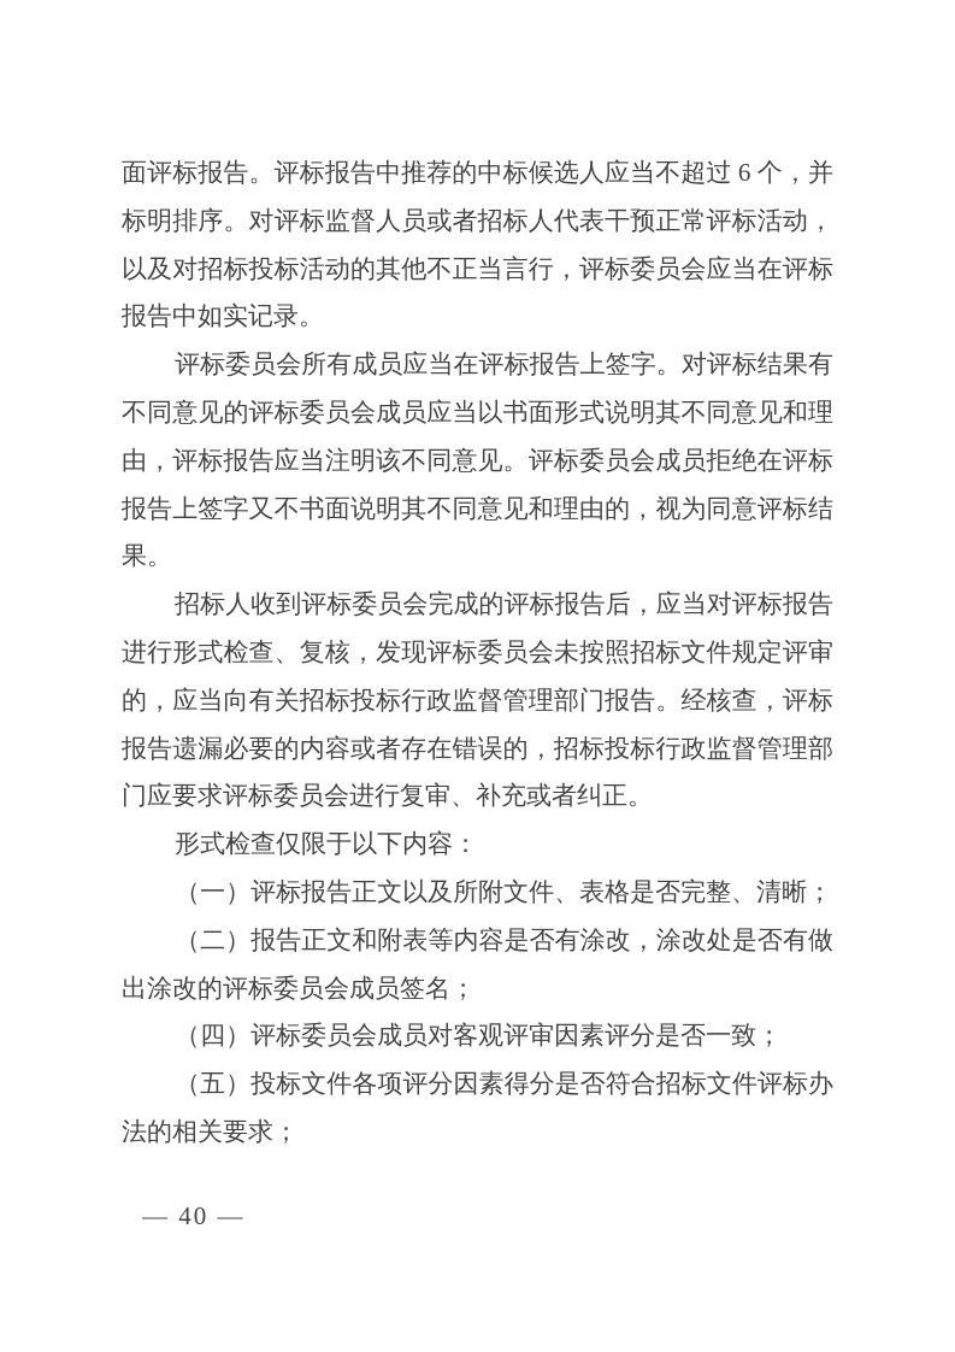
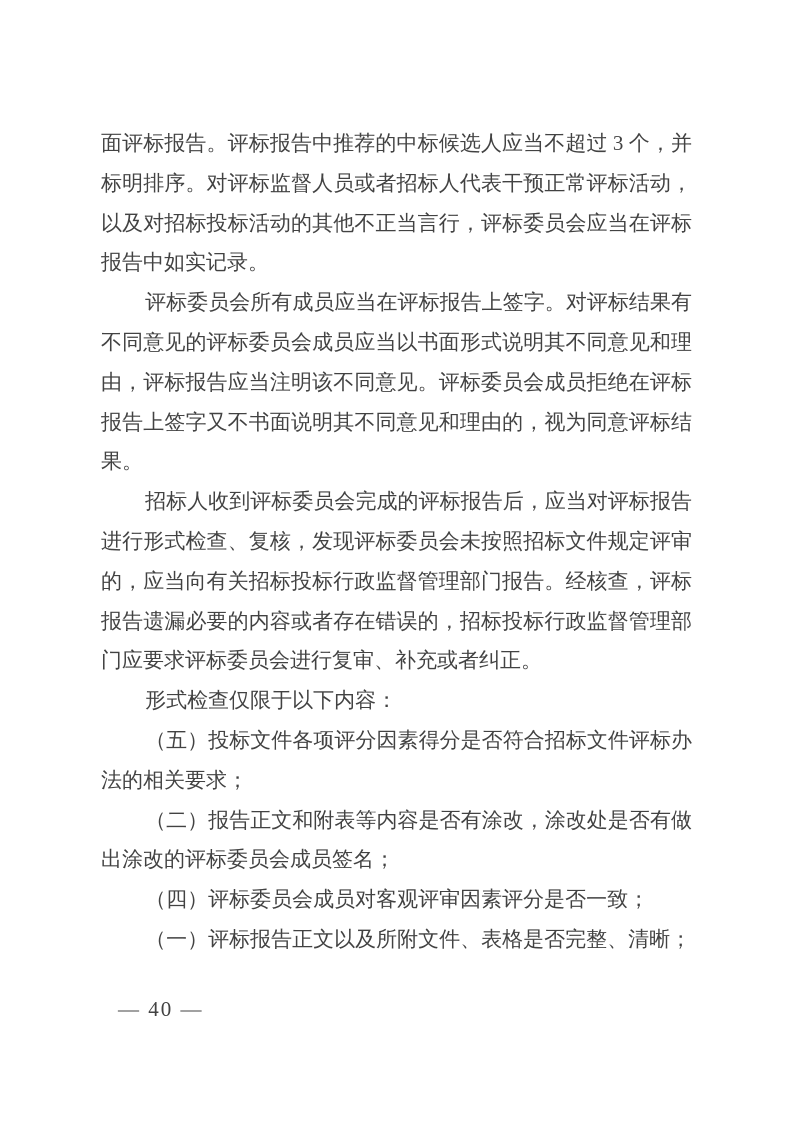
- 面评标报告。评标报告中推荐的中标候选人应当不超过 6 个，并标明排序。对评标监督人员或者招标人代表干预正常评标活动，以及对招标投标活动的其他不正当言行，评标委员会应当在评标报告中如实记录。
+ 面评标报告。评标报告中推荐的中标候选人应当不超过 3 个，并标明排序。对评标监督人员或者招标人代表干预正常评标活动，以及对招标投标活动的其他不正当言行，评标委员会应当在评标报告中如实记录。
  评标委员会所有成员应当在评标报告上签字。对评标结果有不同意见的评标委员会成员应当以书面形式说明其不同意见和理由，评标报告应当注明该不同意见。评标委员会成员拒绝在评标报告上签字又不书面说明其不同意见和理由的，视为同意评标结果。
  招标人收到评标委员会完成的评标报告后，应当对评标报告进行形式检查、复核，发现评标委员会未按照招标文件规定评审的，应当向有关招标投标行政监督管理部门报告。经核查，评标报告遗漏必要的内容或者存在错误的，招标投标行政监督管理部门应要求评标委员会进行复审、补充或者纠正。
  形式检查仅限于以下内容：
- （一）评标报告正文以及所附文件、表格是否完整、清晰；
+ （五）投标文件各项评分因素得分是否符合招标文件评标办法的相关要求；
  （二）报告正文和附表等内容是否有涂改，涂改处是否有做出涂改的评标委员会成员签名；
  （四）评标委员会成员对客观评审因素评分是否一致；
- （五）投标文件各项评分因素得分是否符合招标文件评标办法的相关要求；
+ （一）评标报告正文以及所附文件、表格是否完整、清晰；
  — 40 —
